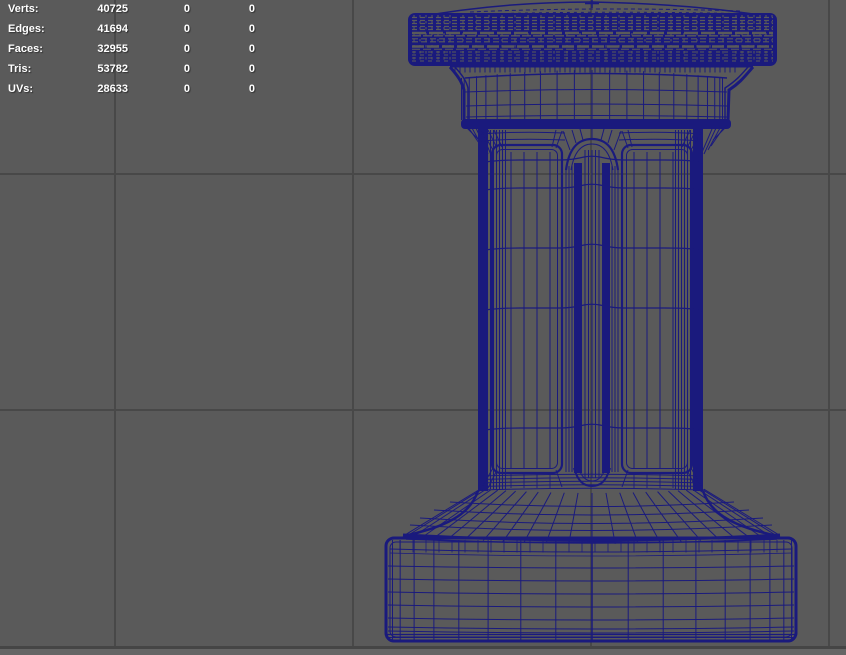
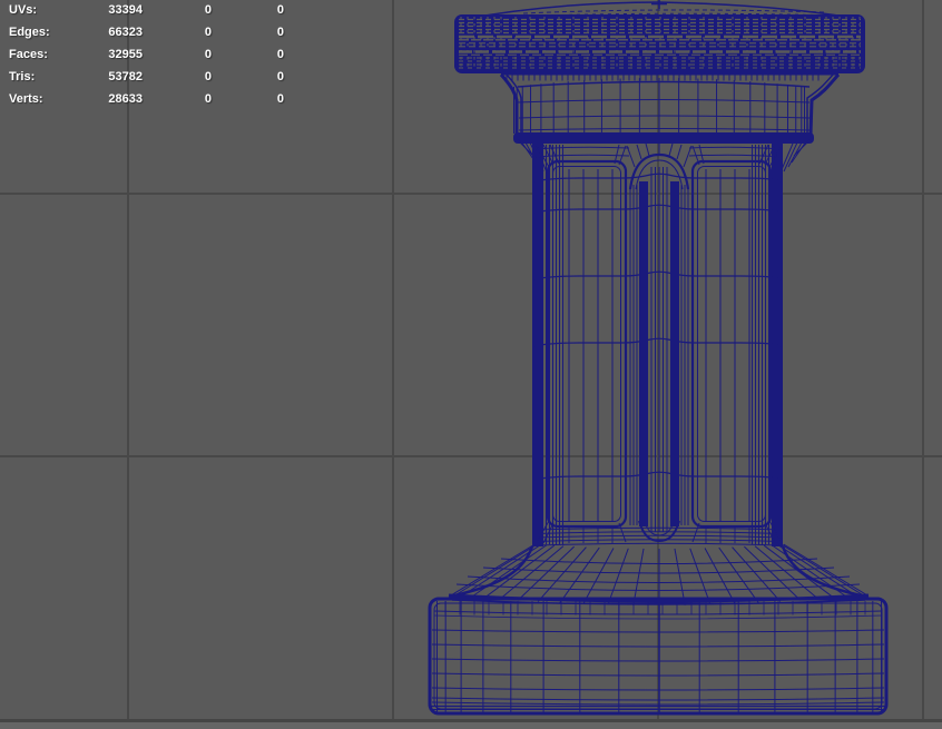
- Verts:
+ UVs:
- 40725
+ 33394
  0
  0
  Edges:
- 41694
+ 66323
  0
  0
  Faces:
  32955
  0
  0
  Tris:
  53782
  0
  0
- UVs:
+ Verts:
  28633
  0
  0
